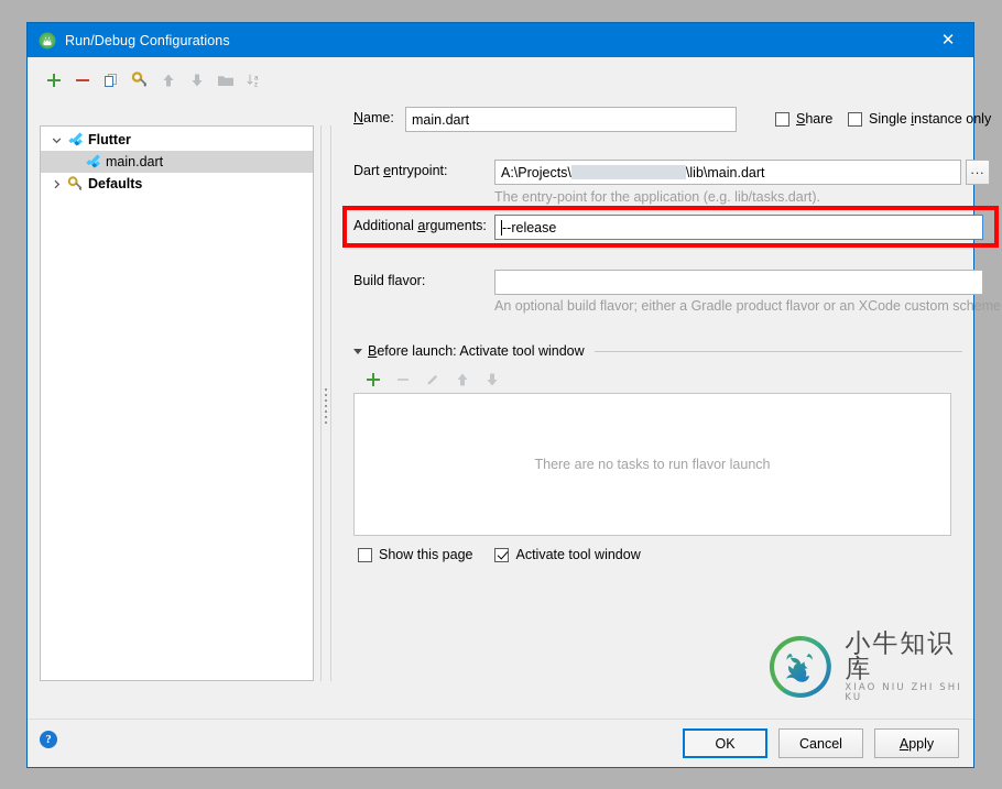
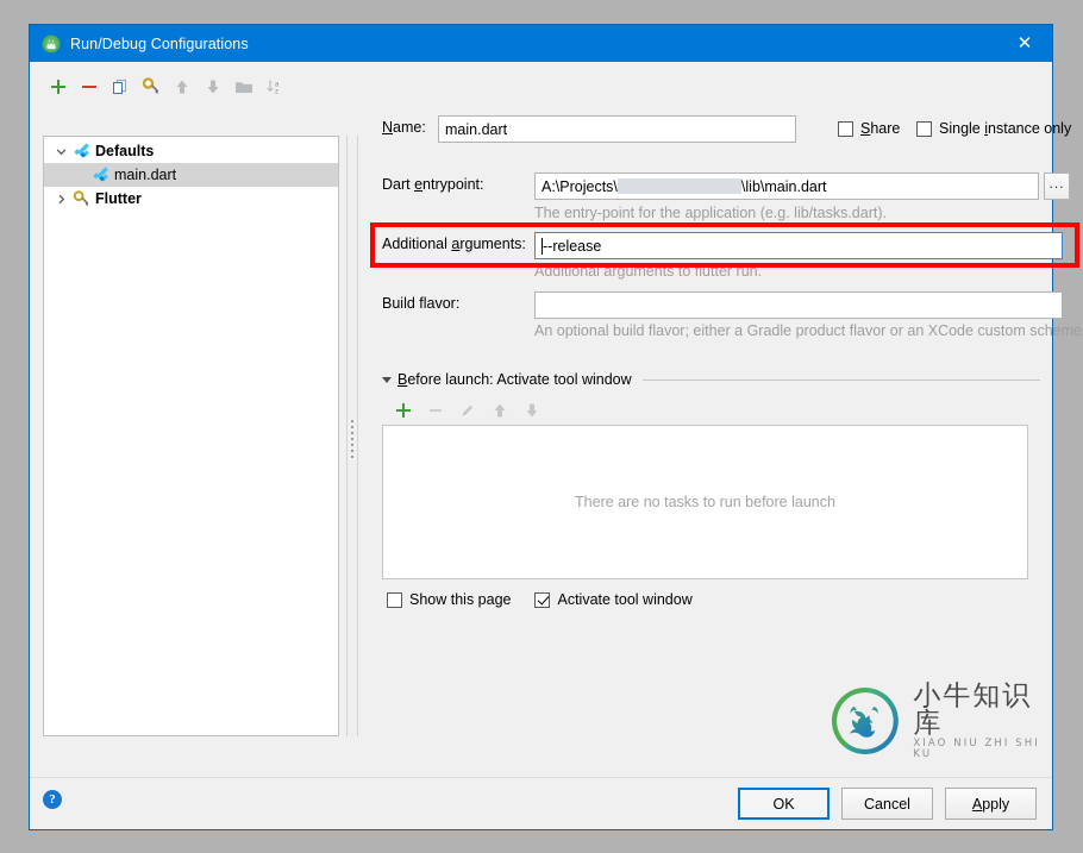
  Run/Debug Configurations
  ✕
- Flutter
+ Defaults
  main.dart
- Defaults
+ Flutter
  Name:
  main.dart
  Share
  Single instance only
  Dart entrypoint:
  A:\Projects\
  \lib\main.dart
  ...
  The entry-point for the application (e.g. lib/tasks.dart).
  Additional arguments:
  --release
+ Additional arguments to flutter run.
  Build flavor:
  An optional build flavor; either a Gradle product flavor or an XCode custom scheme
  Before launch: Activate tool window
- There are no tasks to run flavor launch
+ There are no tasks to run before launch
  Show this page
  Activate tool window
  小牛知识库
  XIAO NIU ZHI SHI KU
  ?
  OK
  Cancel
  Apply
